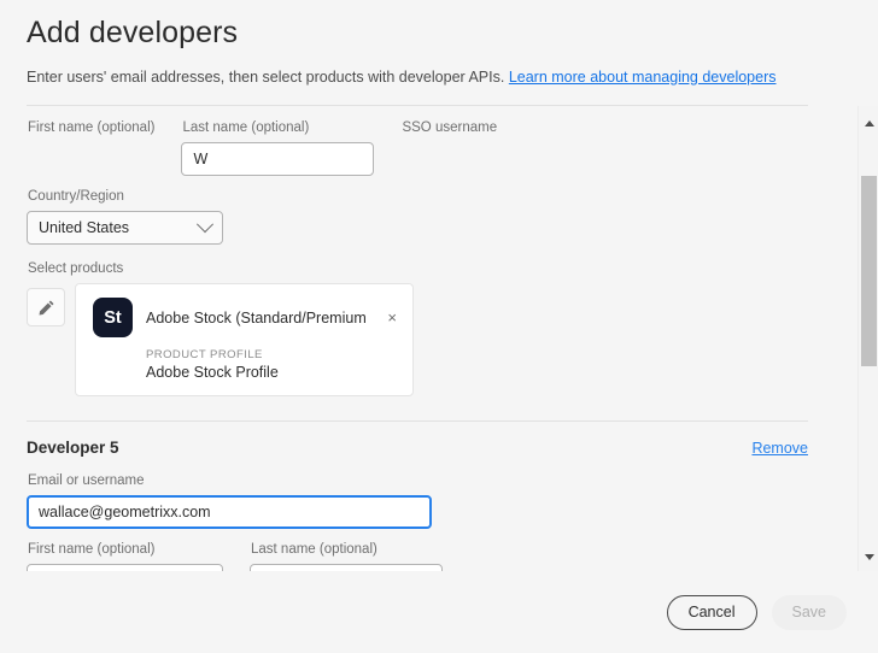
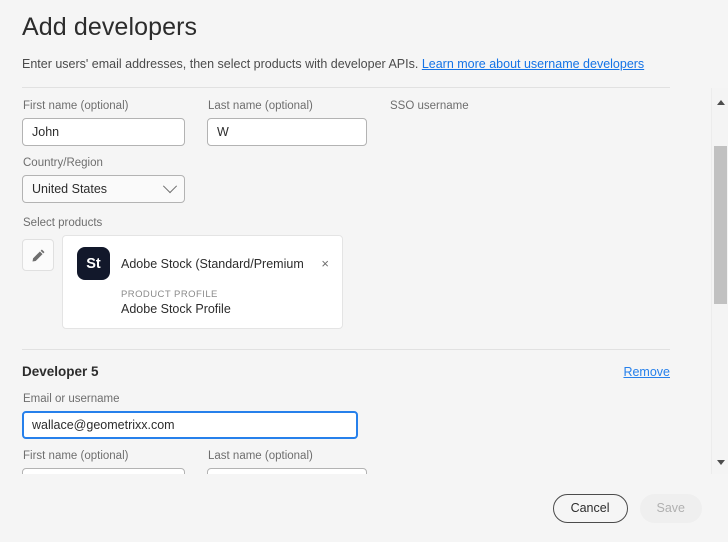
  Add developers
- Enter users' email addresses, then select products with developer APIs. Learn more about managing developers
+ Enter users' email addresses, then select products with developer APIs. Learn more about username developers
  First name (optional)
+ John
  Last name (optional)
  W
  SSO username
  Country/Region
  United States
  Select products
  St
  Adobe Stock (Standard/Premium
  ×
  PRODUCT PROFILE
  Adobe Stock Profile
  Developer 5
  Remove
  Email or username
  wallace@geometrixx.com
  First name (optional)
  Last name (optional)
  Cancel
  Save
